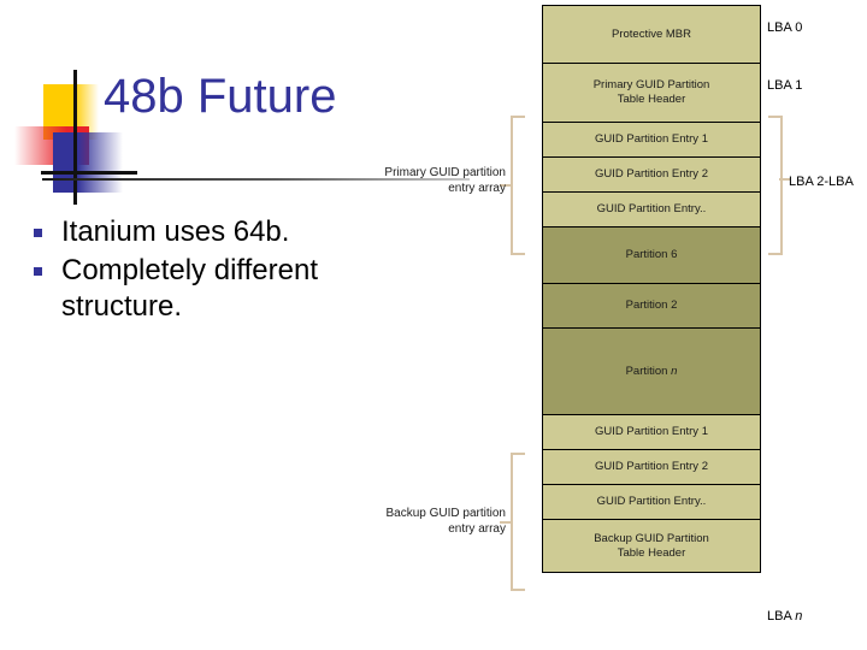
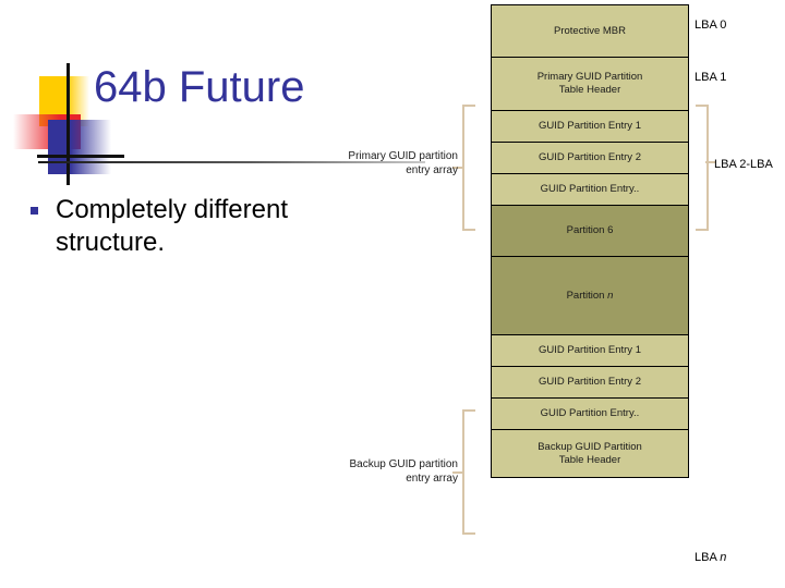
- 48b Future
+ 64b Future
- Itanium uses 64b.
  Completely different structure.
  Primary GUID partition
  entry array
  Backup GUID partition
  entry array
  LBA 0
  LBA 1
  LBA 2-LBA
  LBA n
  Protective MBR
  Primary GUID Partition
  Table Header
  GUID Partition Entry 1
  GUID Partition Entry 2
  GUID Partition Entry..
  Partition 6
- Partition 2
  Partition n
  GUID Partition Entry 1
  GUID Partition Entry 2
  GUID Partition Entry..
  Backup GUID Partition
  Table Header
